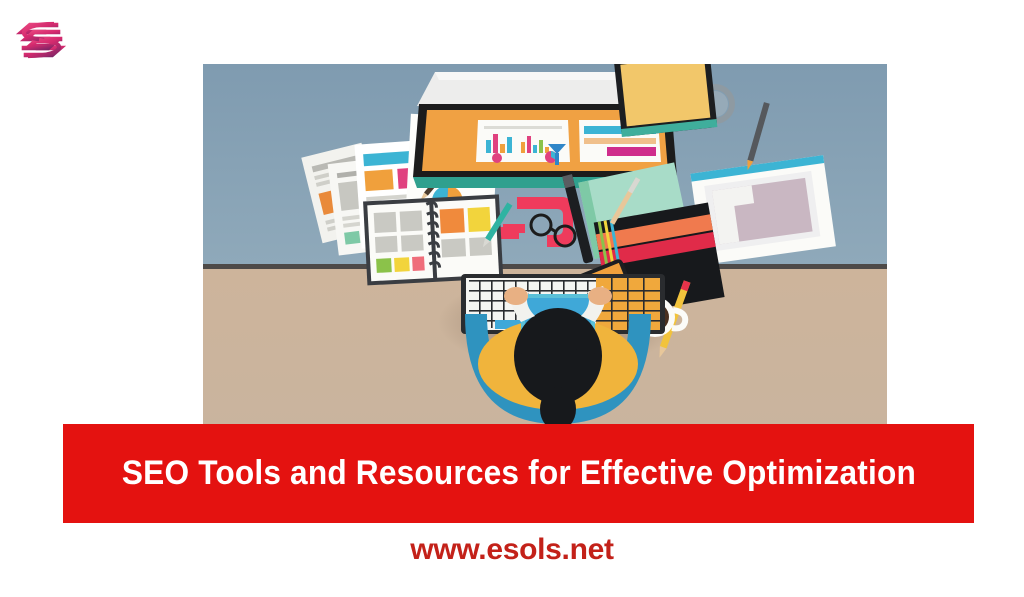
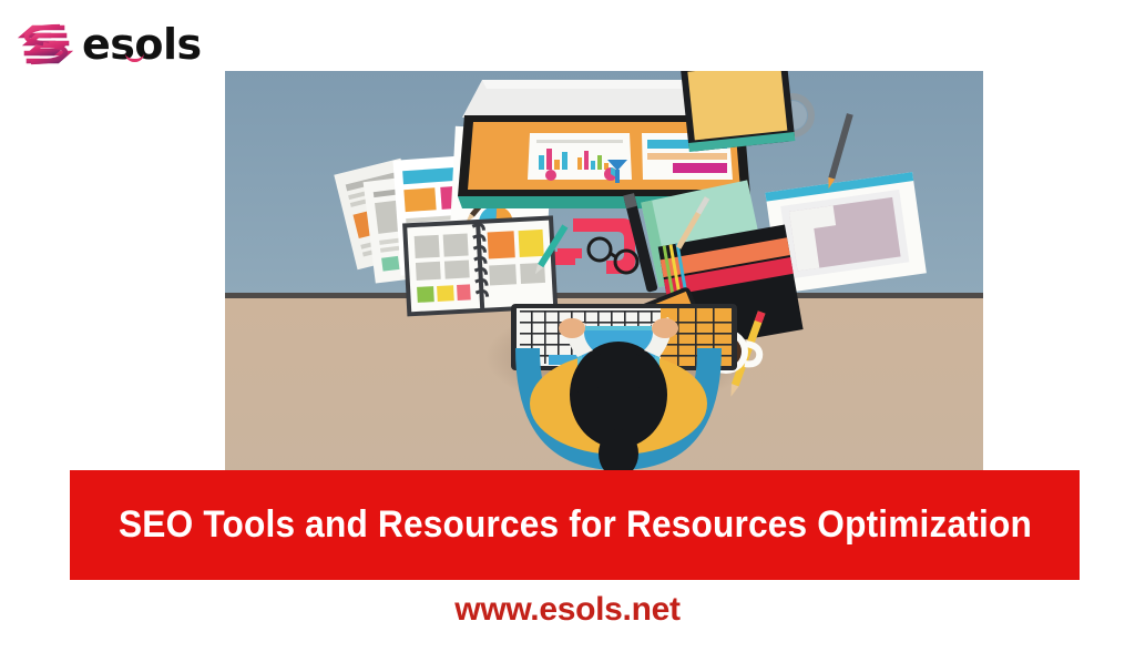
+ esols
- SEO Tools and Resources for Effective Optimization
+ SEO Tools and Resources for Resources Optimization
  www.esols.net
